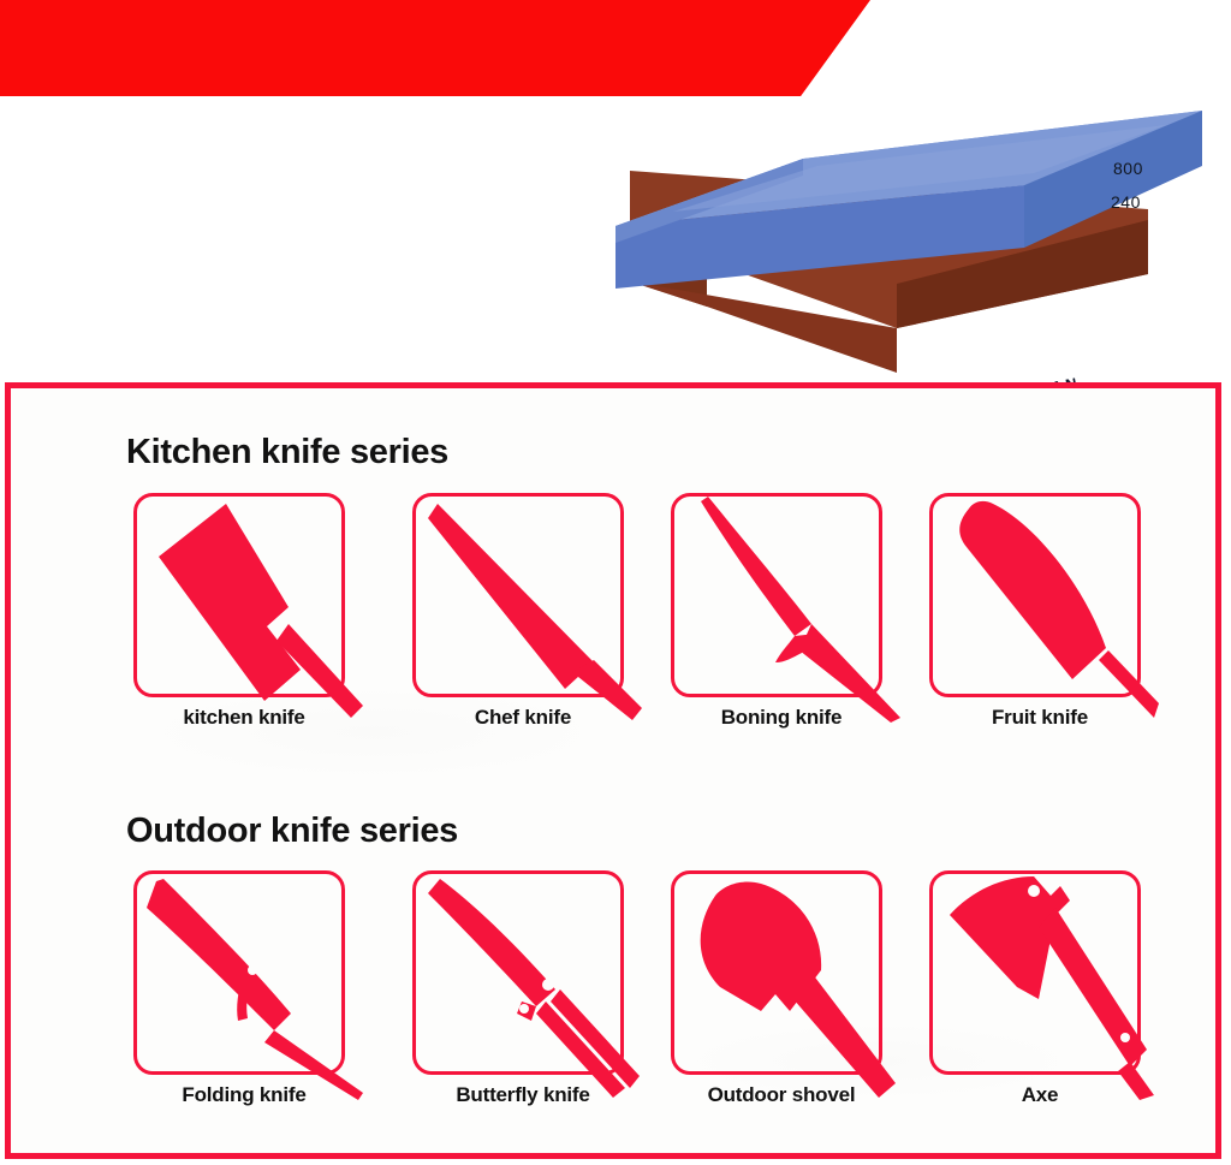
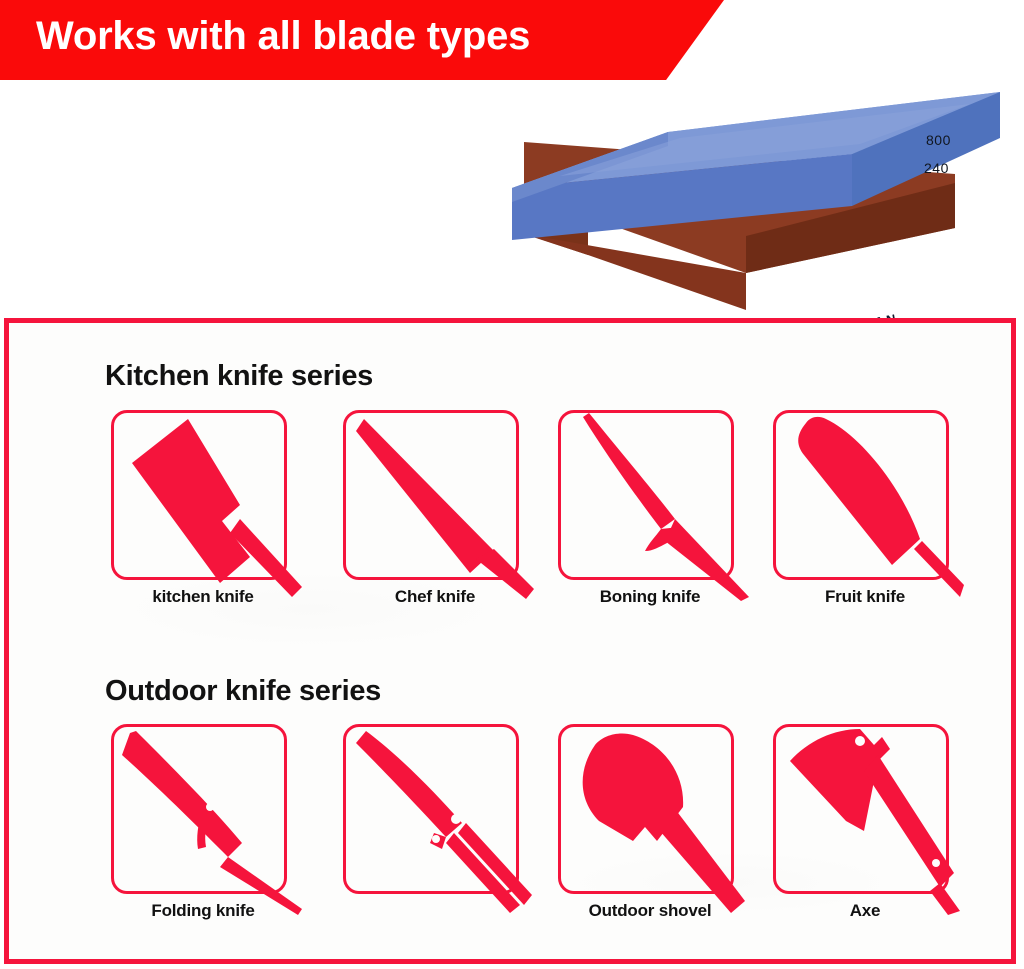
+ Works with all blade types
  800
  240
  Kitchen knife series
  kitchen knife
  Chef knife
  Boning knife
  Fruit knife
  Outdoor knife series
  Folding knife
- Butterfly knife
  Outdoor shovel
  Axe
